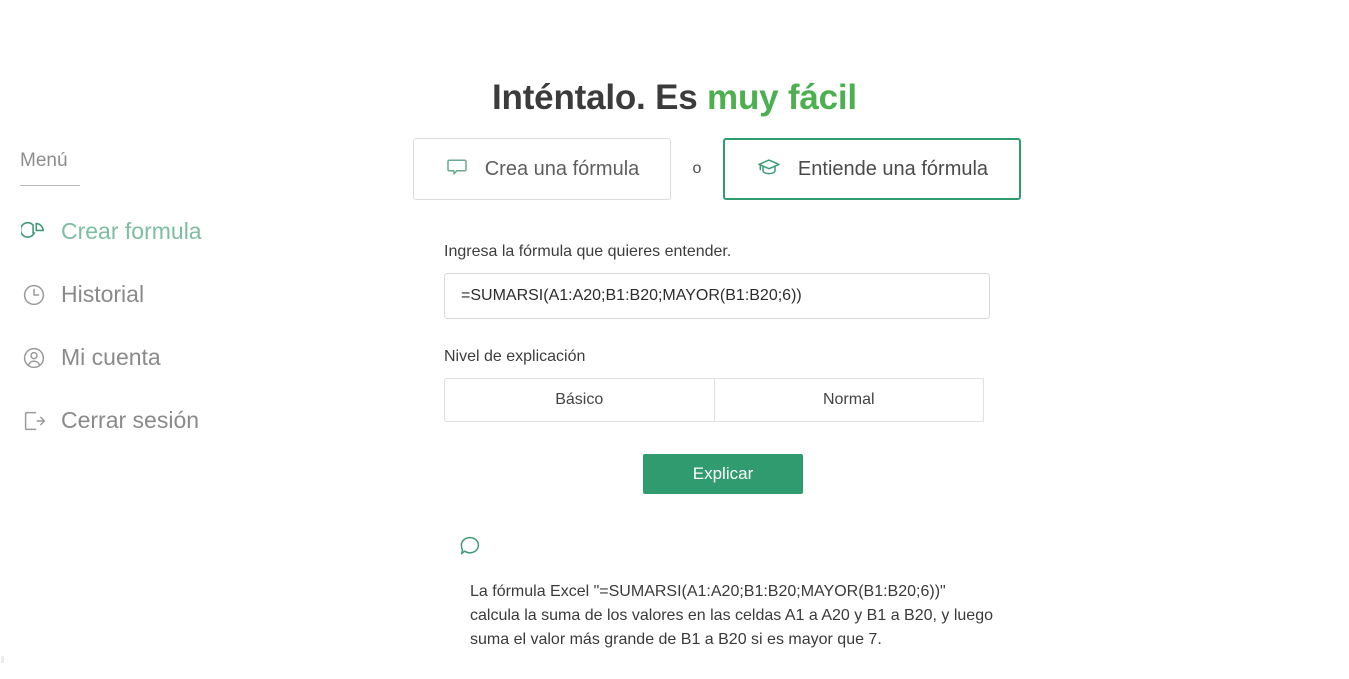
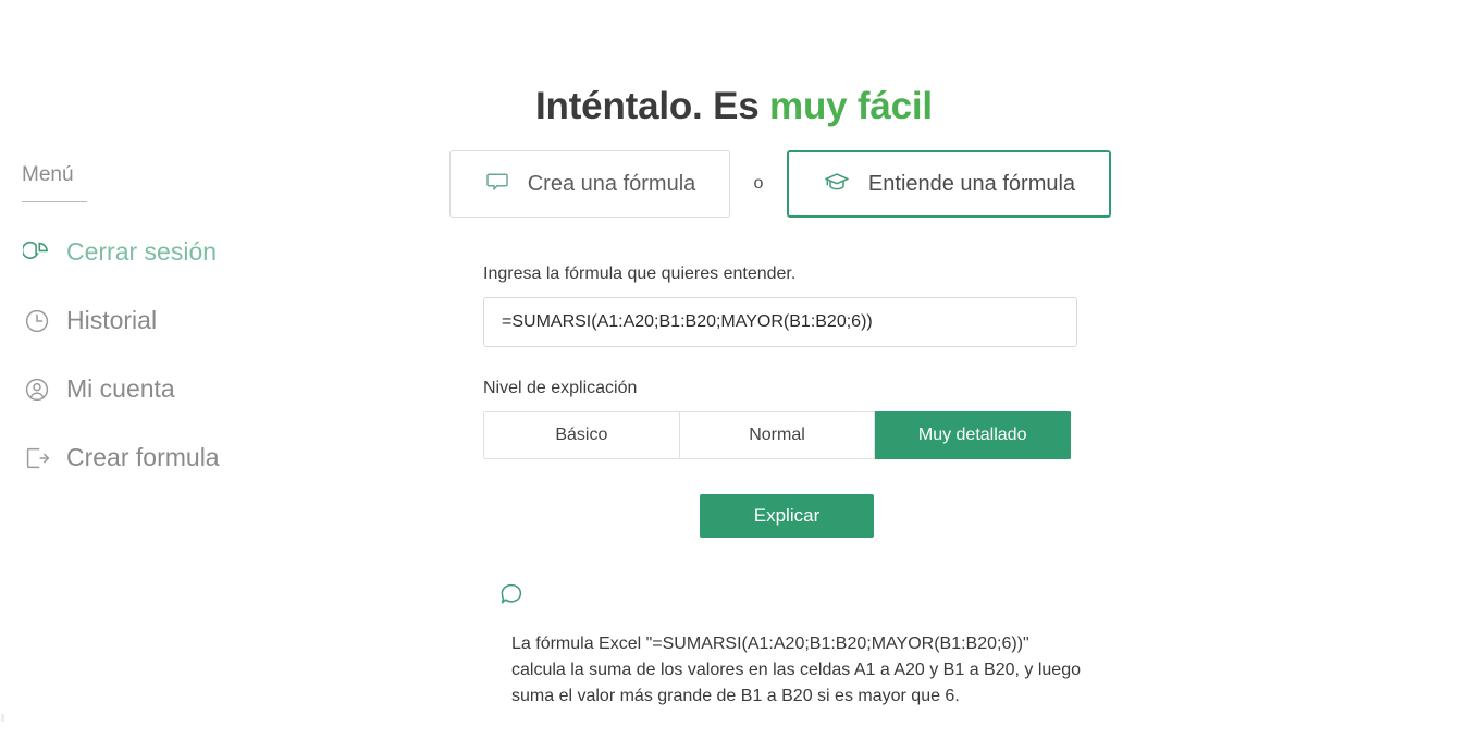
  Inténtalo. Es muy fácil
  Menú
- Crear formula
+ Cerrar sesión
  Historial
  Mi cuenta
- Cerrar sesión
+ Crear formula
  Crea una fórmula
  o
  Entiende una fórmula
  Ingresa la fórmula que quieres entender.
  =SUMARSI(A1:A20;B1:B20;MAYOR(B1:B20;6))
  Nivel de explicación
  Básico
  Normal
+ Muy detallado
  Explicar
- La fórmula Excel "=SUMARSI(A1:A20;B1:B20;MAYOR(B1:B20;6))" calcula la suma de los valores en las celdas A1 a A20 y B1 a B20, y luego suma el valor más grande de B1 a B20 si es mayor que 7.
+ La fórmula Excel "=SUMARSI(A1:A20;B1:B20;MAYOR(B1:B20;6))" calcula la suma de los valores en las celdas A1 a A20 y B1 a B20, y luego suma el valor más grande de B1 a B20 si es mayor que 6.
